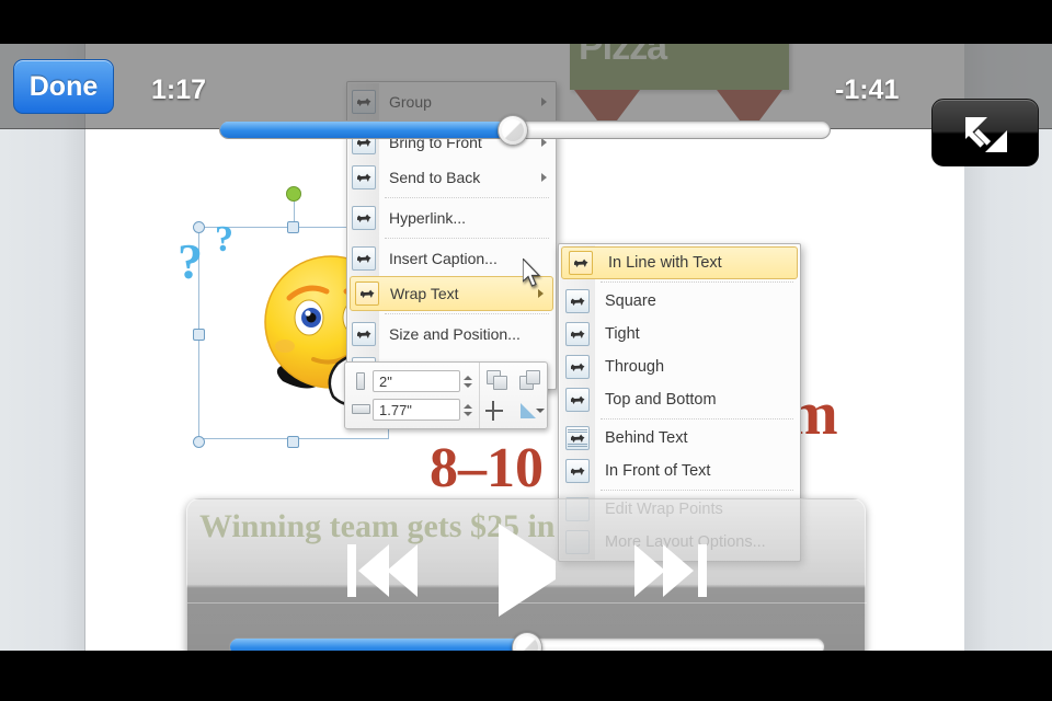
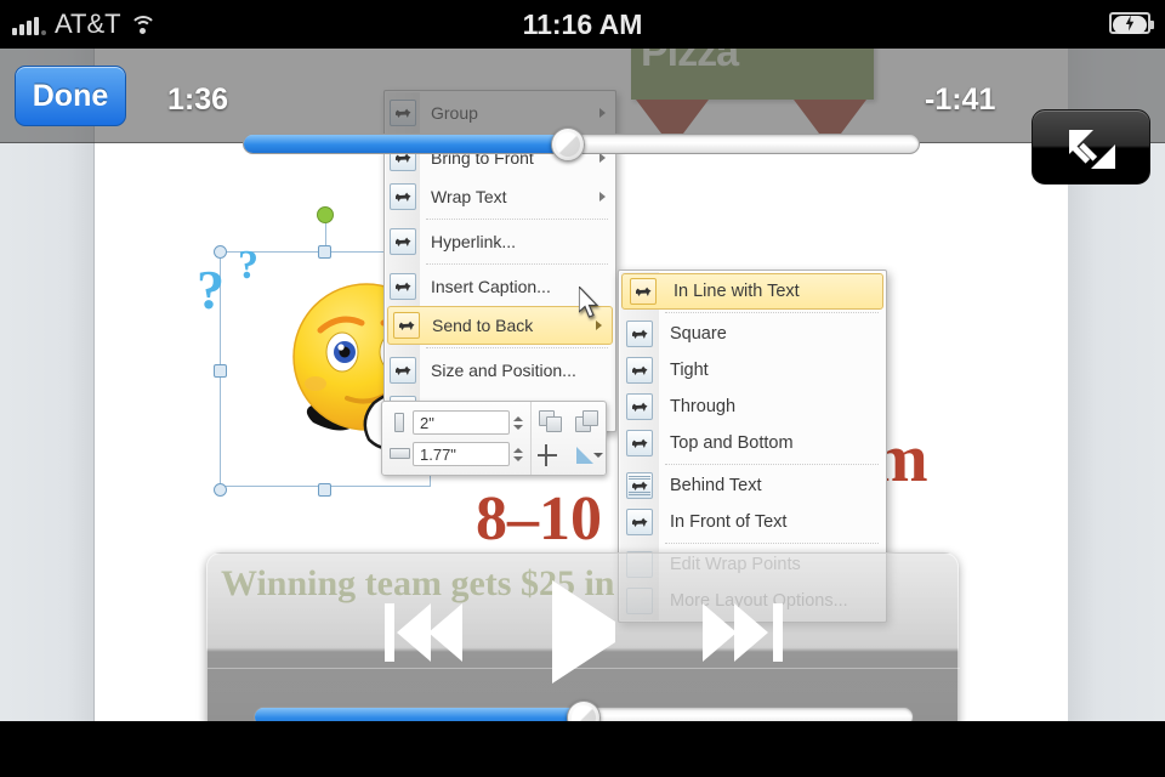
+ AT&T
+ 11:16 AM
  Pizza
  8–10
  ?
  ?
  Group
  Bring to Front
- Send to Back
+ Wrap Text
  Hyperlink...
  Insert Caption...
- Wrap Text
+ Send to Back
  Size and Position...
  In Line with Text
  Square
  Tight
  Through
  Top and Bottom
  Behind Text
  In Front of Text
  2"
  1.77"
  Done
- 1:17
+ 1:36
  -1:41
